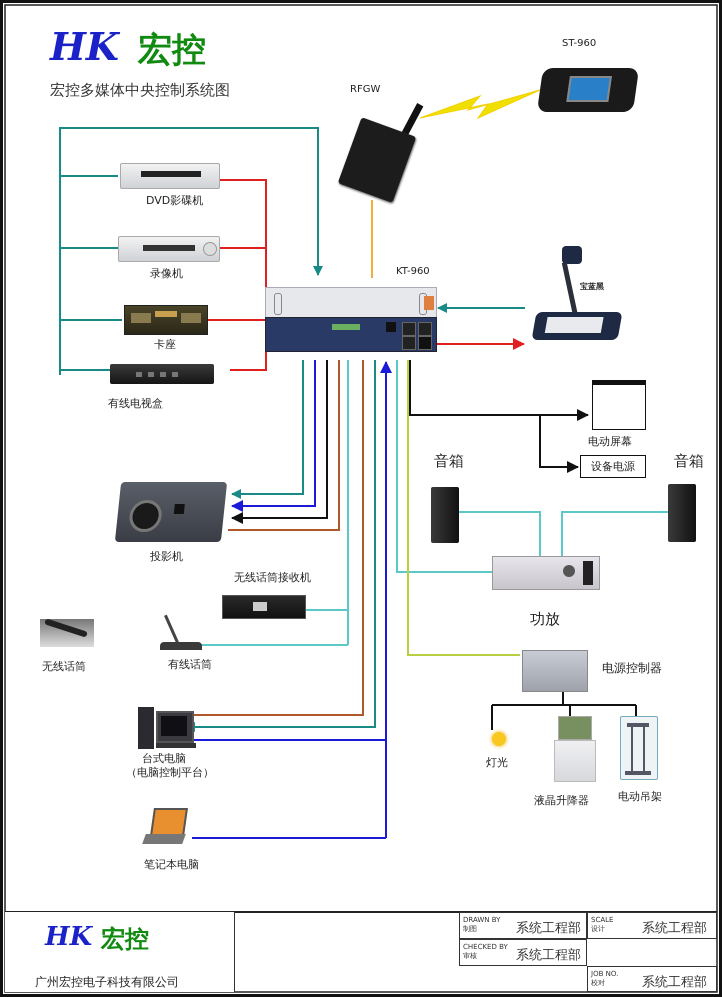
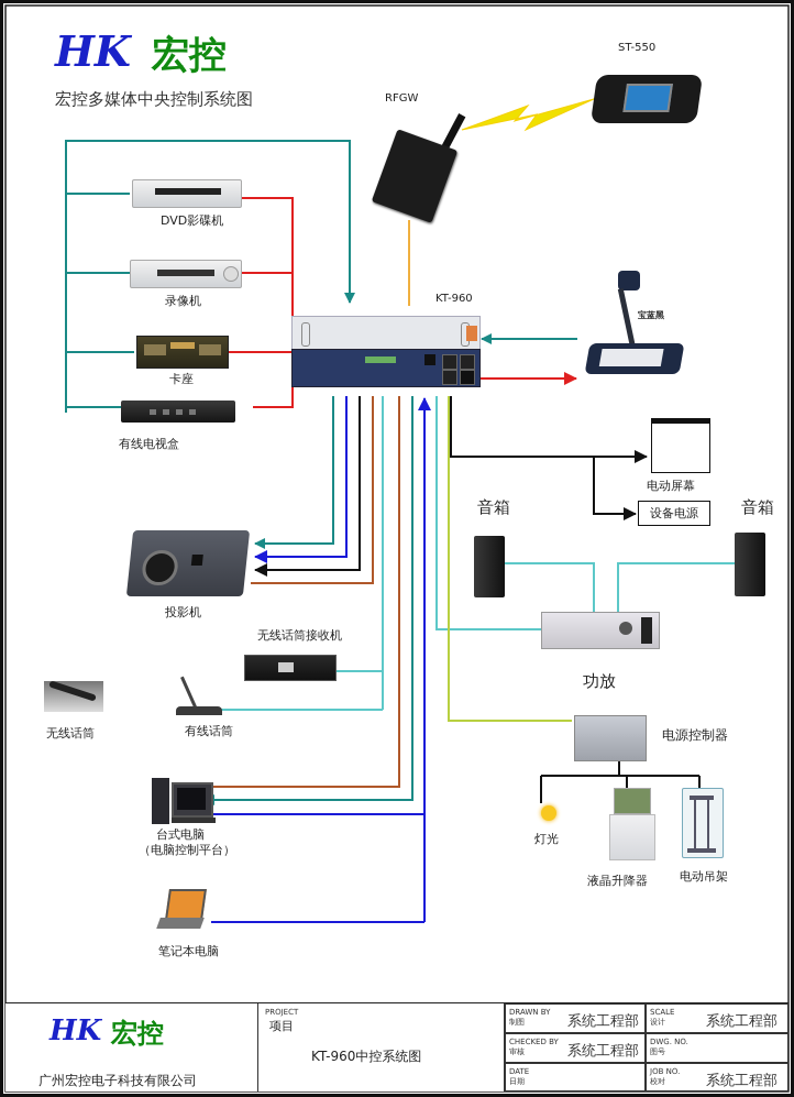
  HK
  宏控
  宏控多媒体中央控制系统图
  RFGW
- ST-960
+ ST-550
  KT-960
  宝蓝黑
  DVD影碟机
  录像机
  卡座
  有线电视盒
  投影机
  无线话筒接收机
  无线话筒
  有线话筒
  台式电脑
  （电脑控制平台）
  笔记本电脑
  电动屏幕
  设备电源
  音箱
  音箱
  功放
  电源控制器
  灯光
  液晶升降器
  电动吊架
  HK
  宏控
  广州宏控电子科技有限公司
+ PROJECT
+ 项目
+ KT-960中控系统图
  DRAWN BY
  制图
  系统工程部
  SCALE
  设计
  系统工程部
  CHECKED BY
  审核
  系统工程部
+ DWG. NO.
+ 图号
+ DATE
+ 日期
  JOB NO.
  校对
  系统工程部
